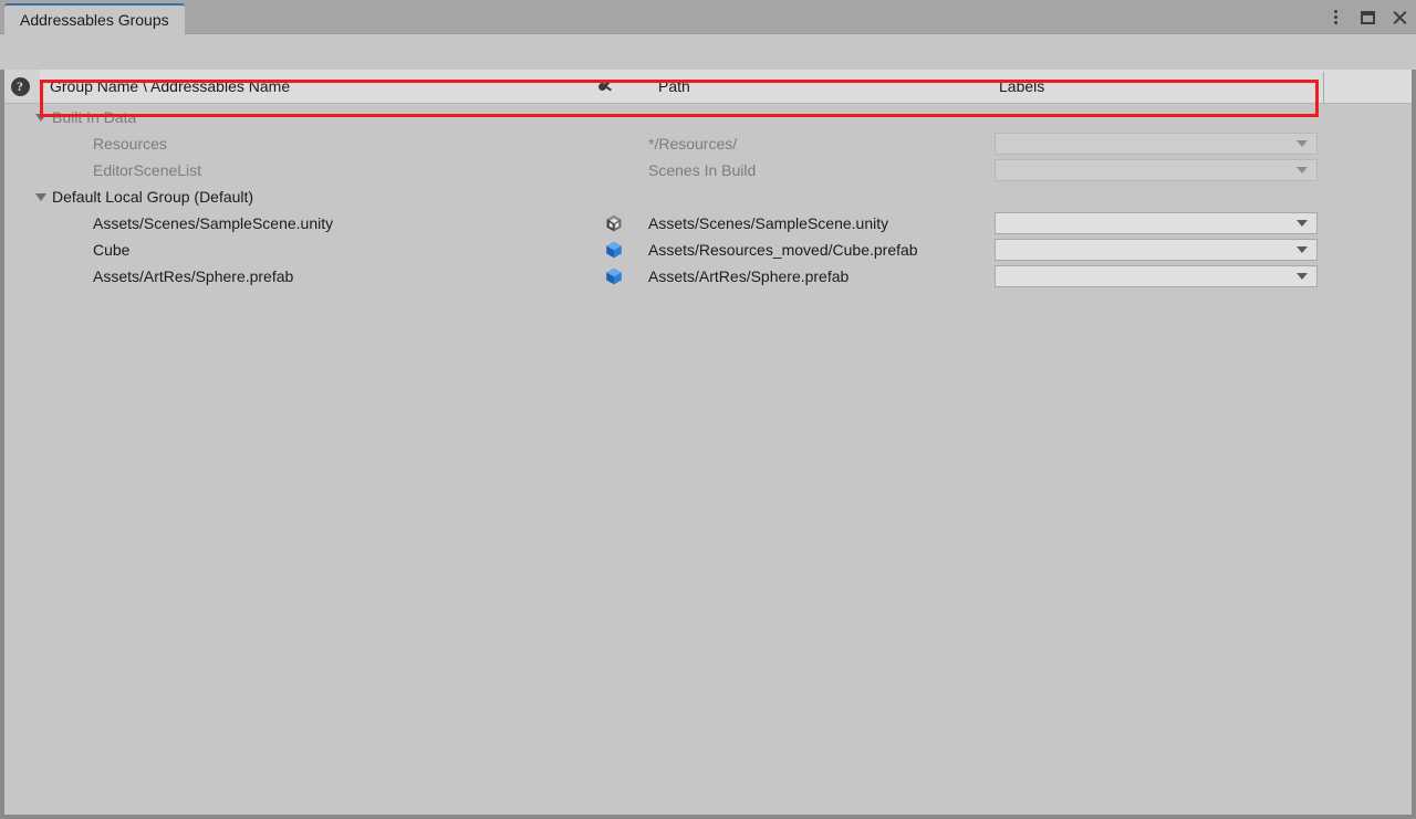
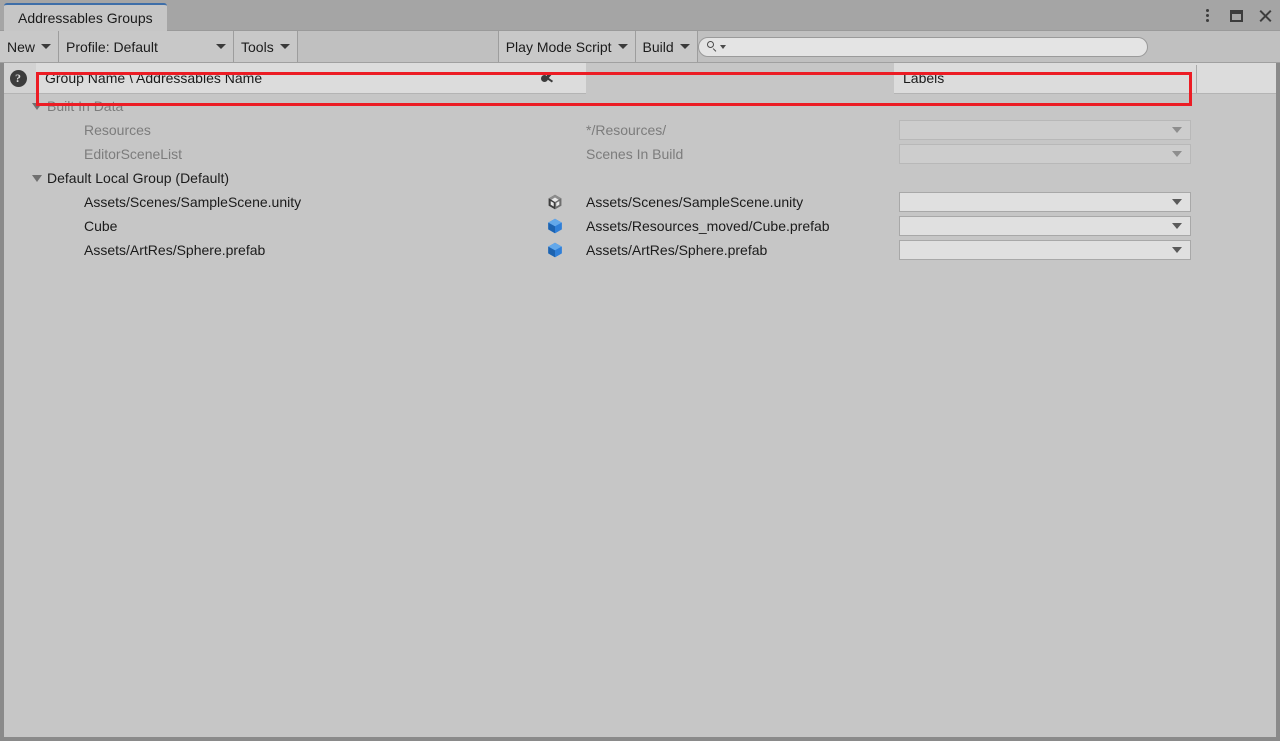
  Addressables Groups
+ New
+ Profile: Default
+ Tools
+ Play Mode Script
+ Build
  ?
  Group Name \ Addressables Name
- Path
  Labels
  Built In Data
  Resources
  */Resources/
  EditorSceneList
  Scenes In Build
  Default Local Group (Default)
  Assets/Scenes/SampleScene.unity
  Assets/Scenes/SampleScene.unity
  Cube
  Assets/Resources_moved/Cube.prefab
  Assets/ArtRes/Sphere.prefab
  Assets/ArtRes/Sphere.prefab
